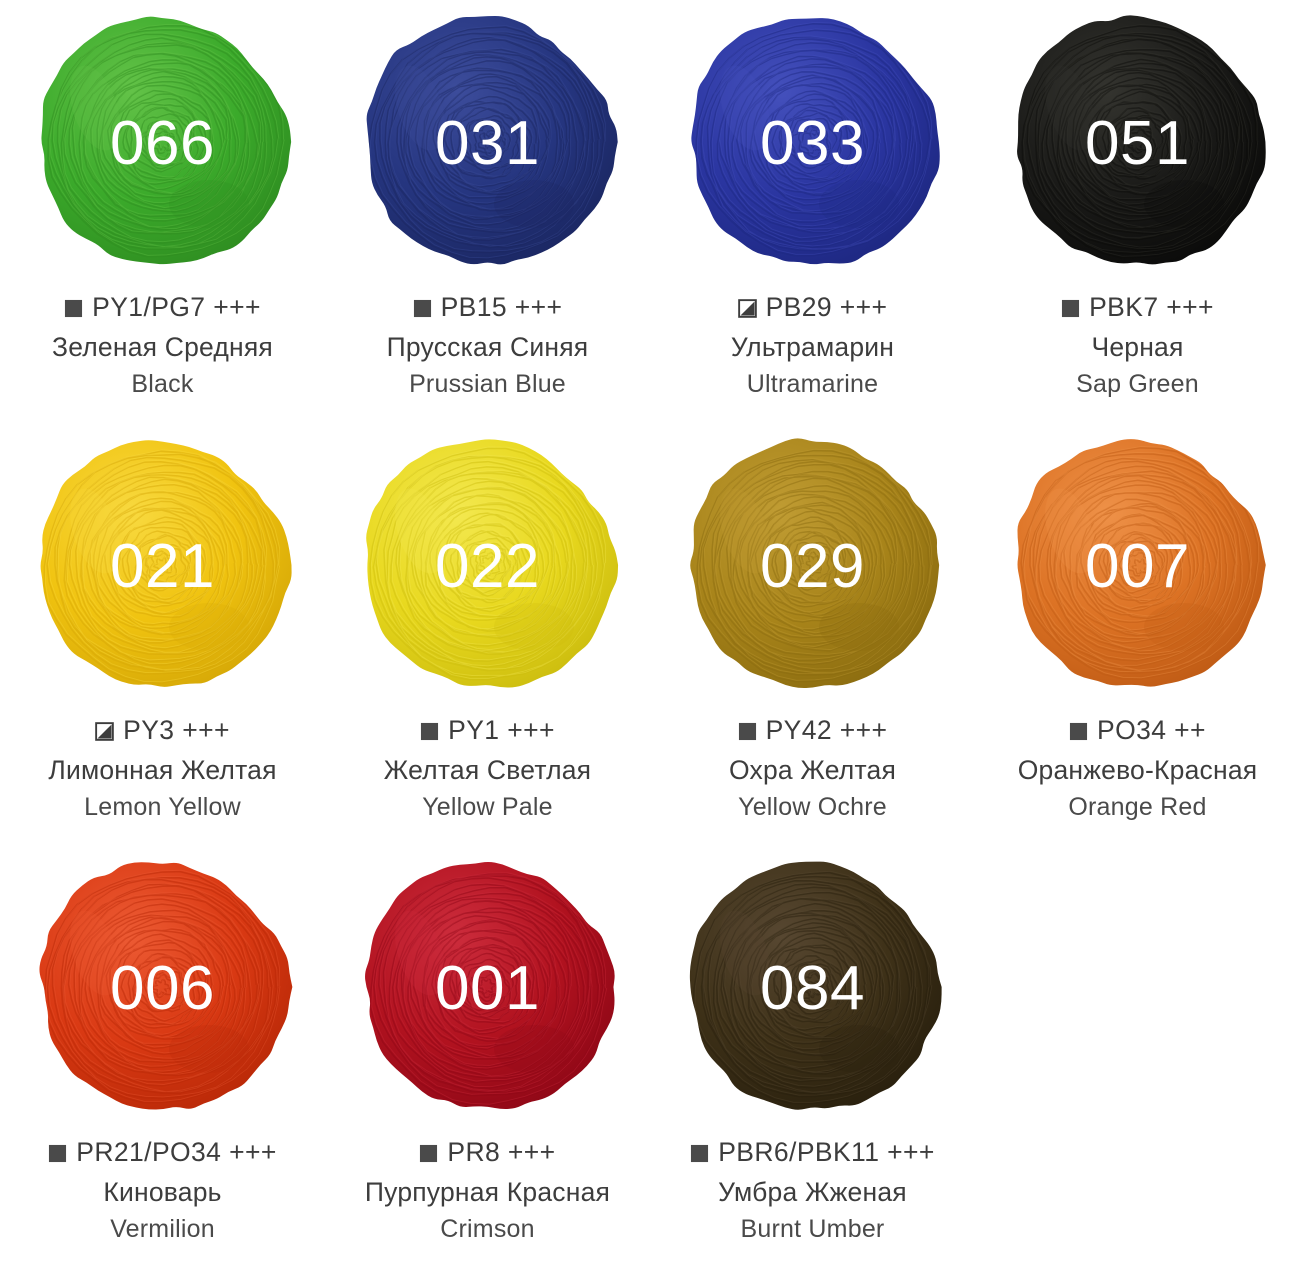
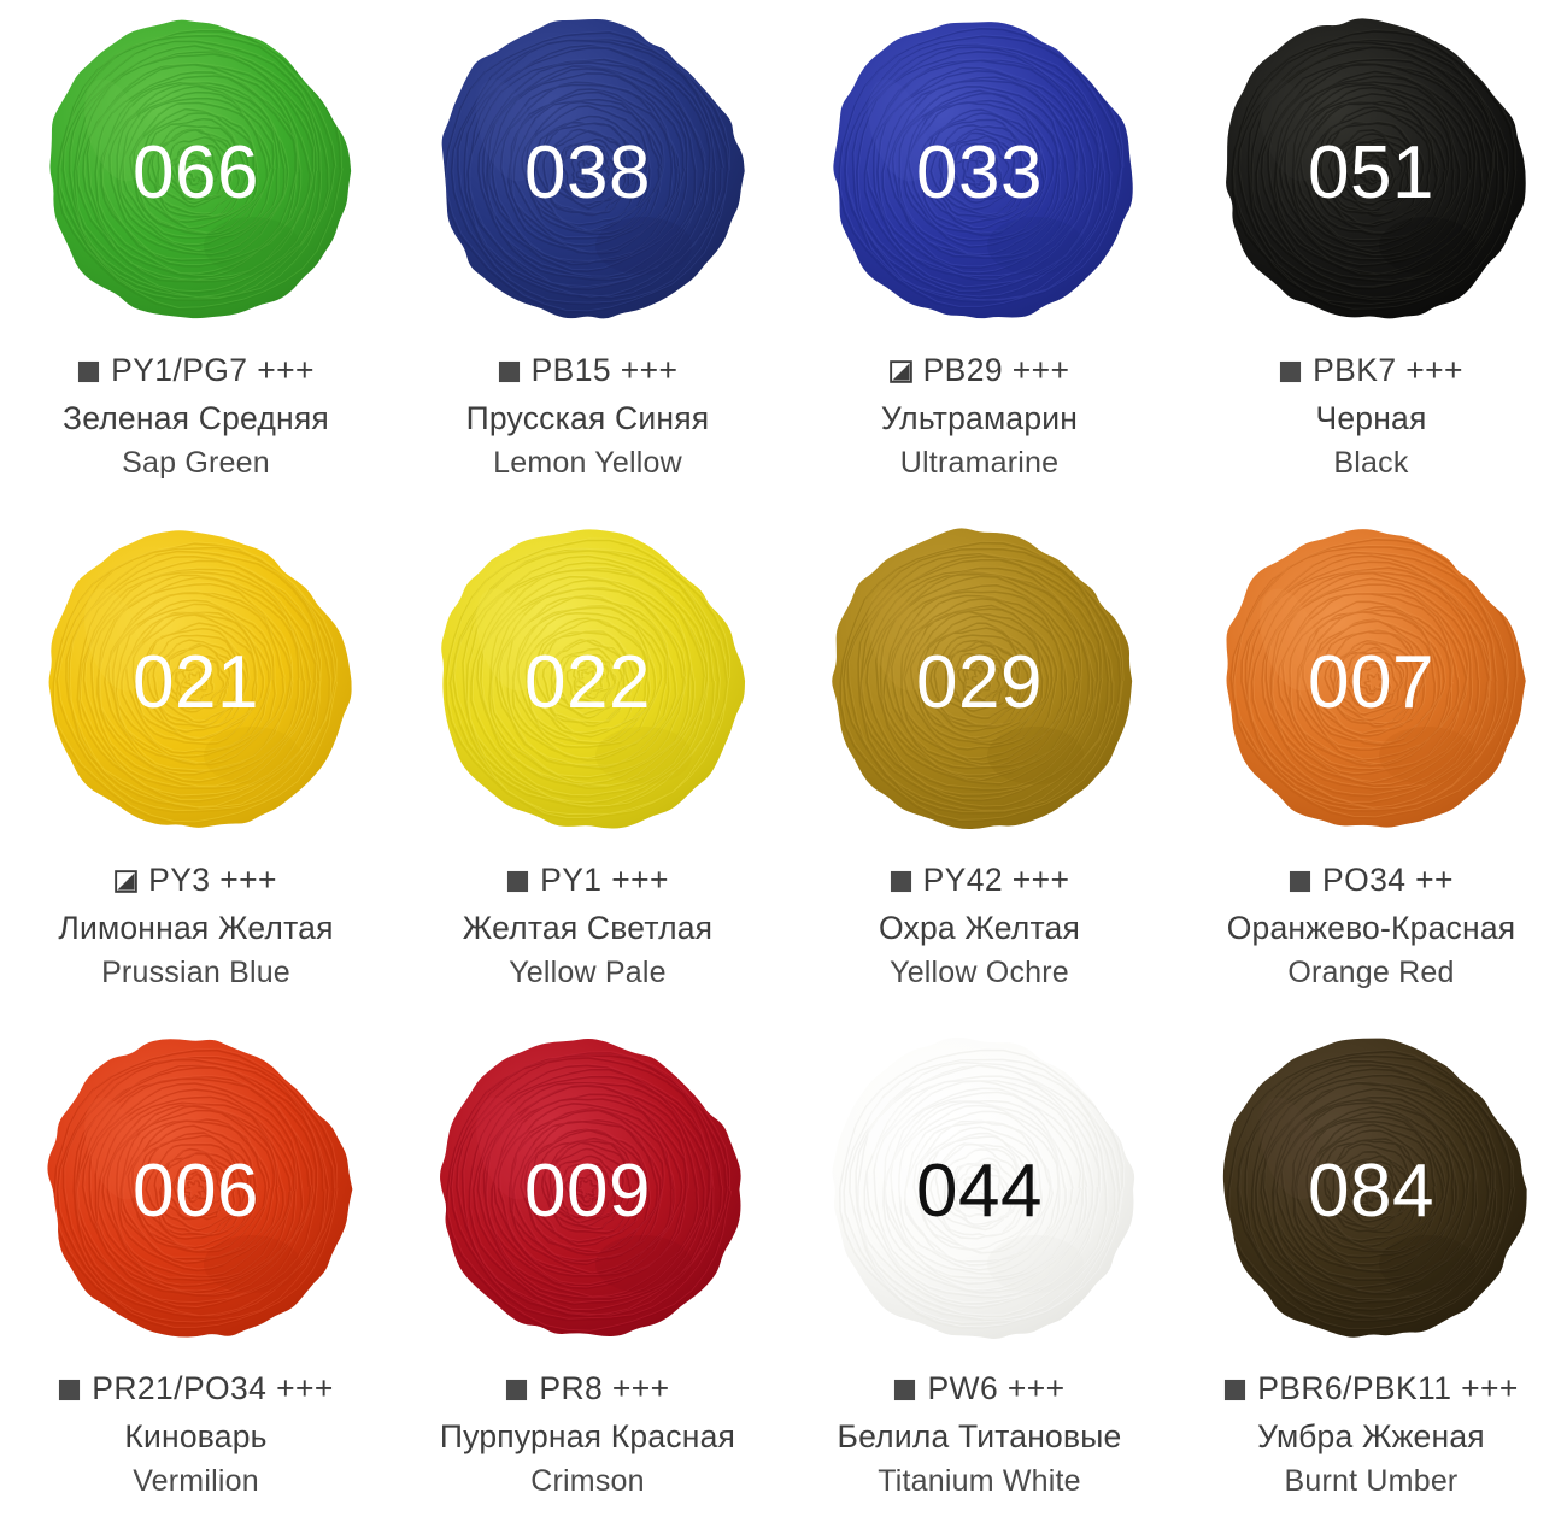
  066
  PY1/PG7 +++
  Зеленая Средняя
- Black
+ Sap Green
- 031
+ 038
  PB15 +++
  Прусская Синяя
- Prussian Blue
+ Lemon Yellow
  033
  PB29 +++
  Ультрамарин
  Ultramarine
  051
  PBK7 +++
  Черная
- Sap Green
+ Black
  021
  PY3 +++
  Лимонная Желтая
- Lemon Yellow
+ Prussian Blue
  022
  PY1 +++
  Желтая Светлая
  Yellow Pale
  029
  PY42 +++
  Охра Желтая
  Yellow Ochre
  007
  PO34 ++
  Оранжево-Красная
  Orange Red
  006
  PR21/PO34 +++
  Киноварь
  Vermilion
- 001
+ 009
  PR8 +++
  Пурпурная Красная
  Crimson
+ 044
+ PW6 +++
+ Белила Титановые
+ Titanium White
  084
  PBR6/PBK11 +++
  Умбра Жженая
  Burnt Umber
